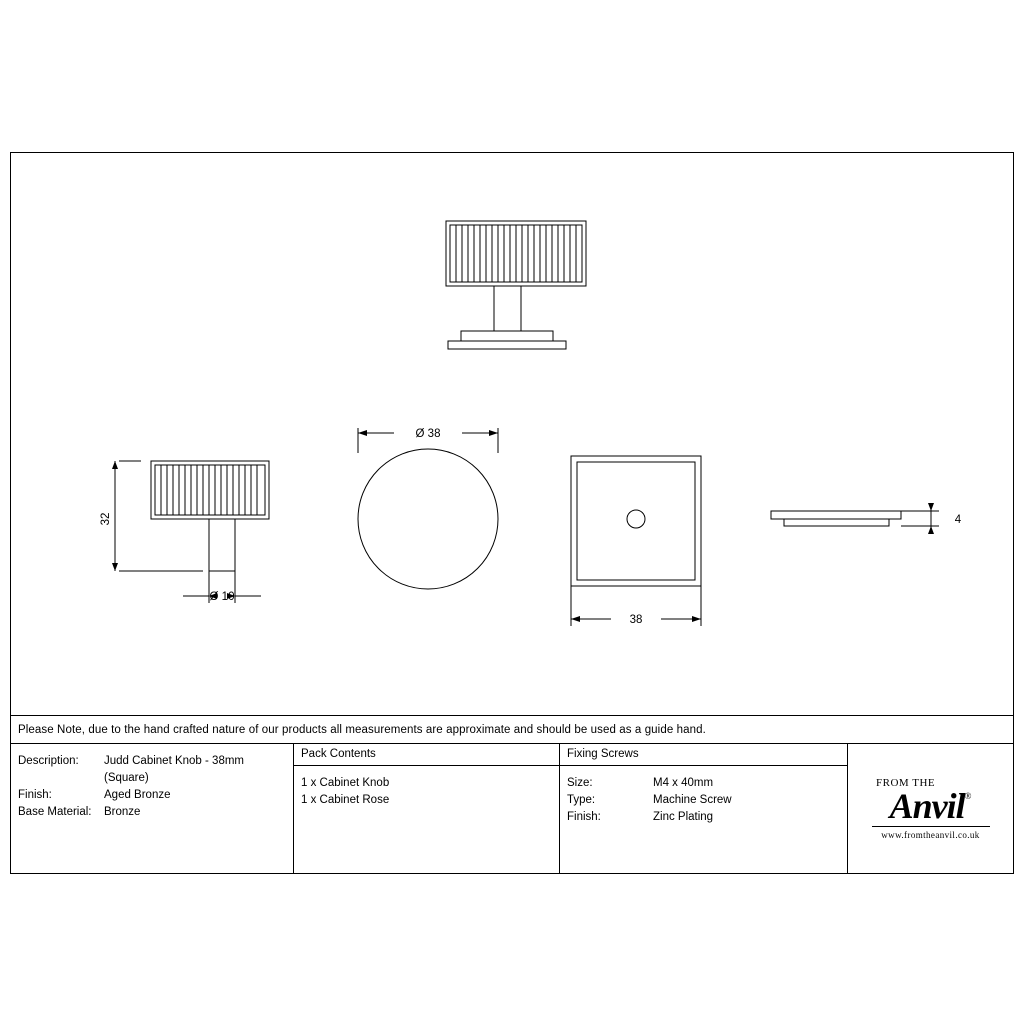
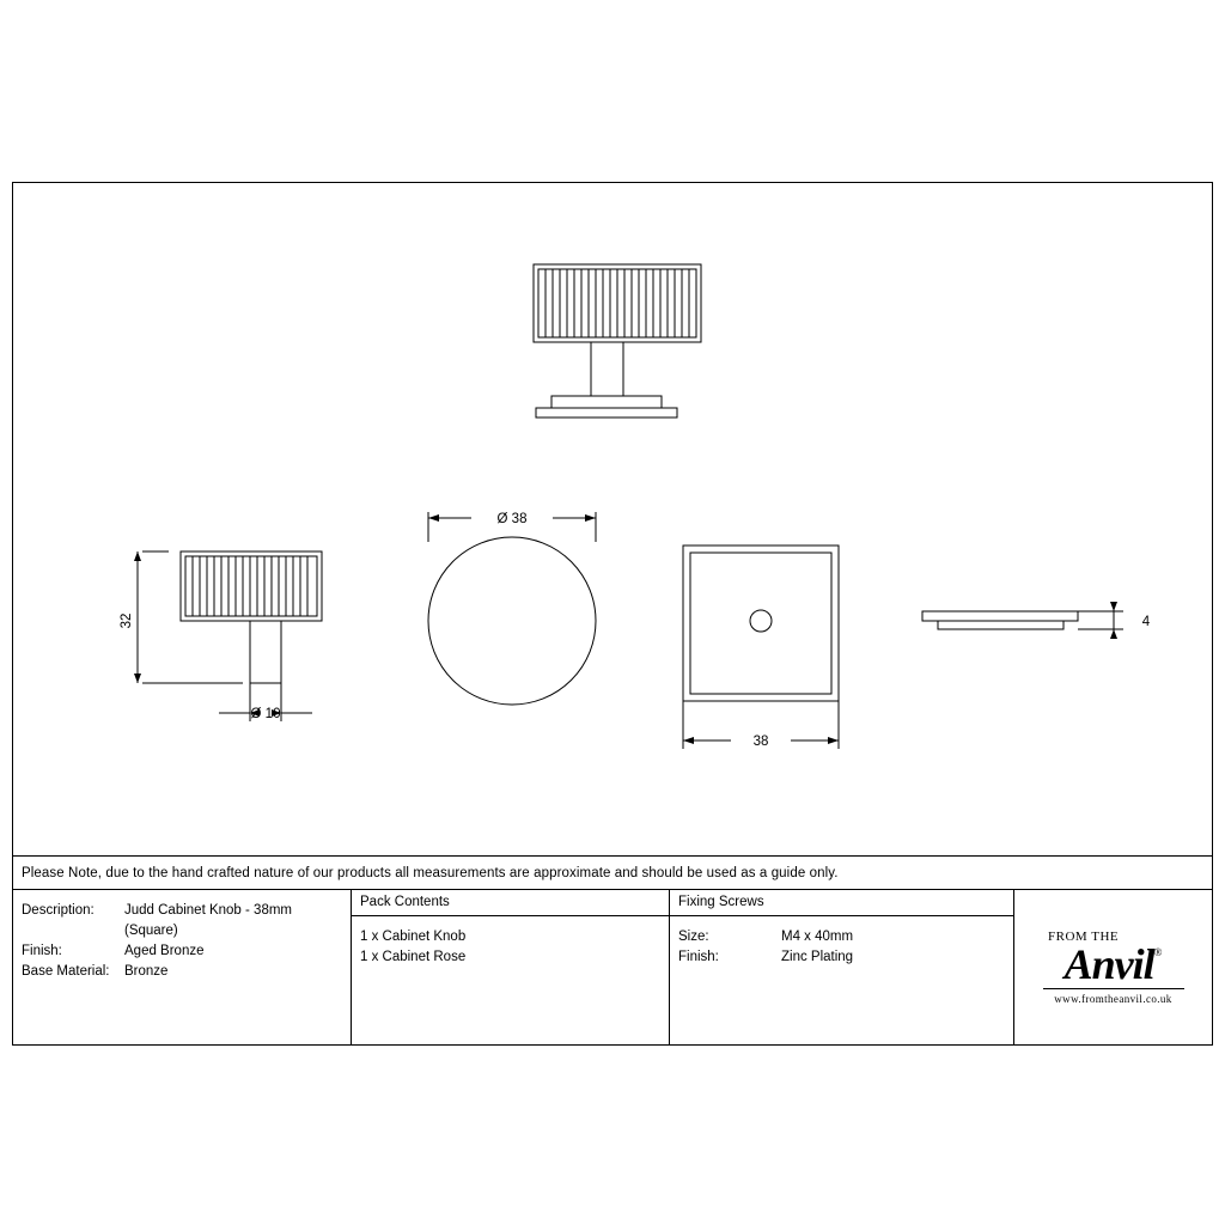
  Ø 38
  Ø 10
  38
  4
- Please Note, due to the hand crafted nature of our products all measurements are approximate and should be used as a guide hand.
+ Please Note, due to the hand crafted nature of our products all measurements are approximate and should be used as a guide only.
  Description:
  Judd Cabinet Knob - 38mm
  (Square)
  Finish:
  Aged Bronze
  Base Material:
  Bronze
  Pack Contents
  1 x Cabinet Knob
  1 x Cabinet Rose
  Fixing Screws
  Size:
  M4 x 40mm
- Type:
- Machine Screw
  Finish:
  Zinc Plating
  FROM THE
  Anvil
  ®
  www.fromtheanvil.co.uk
